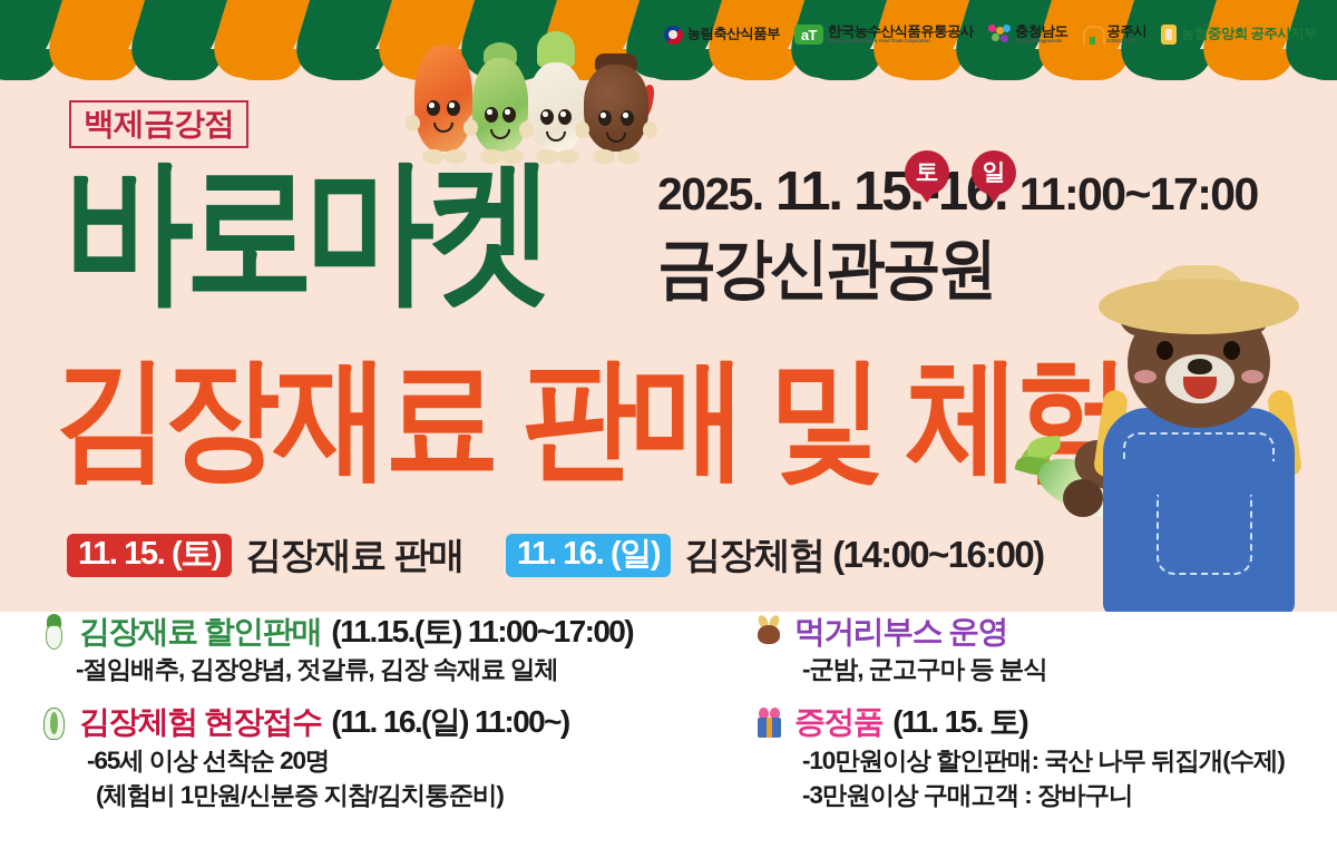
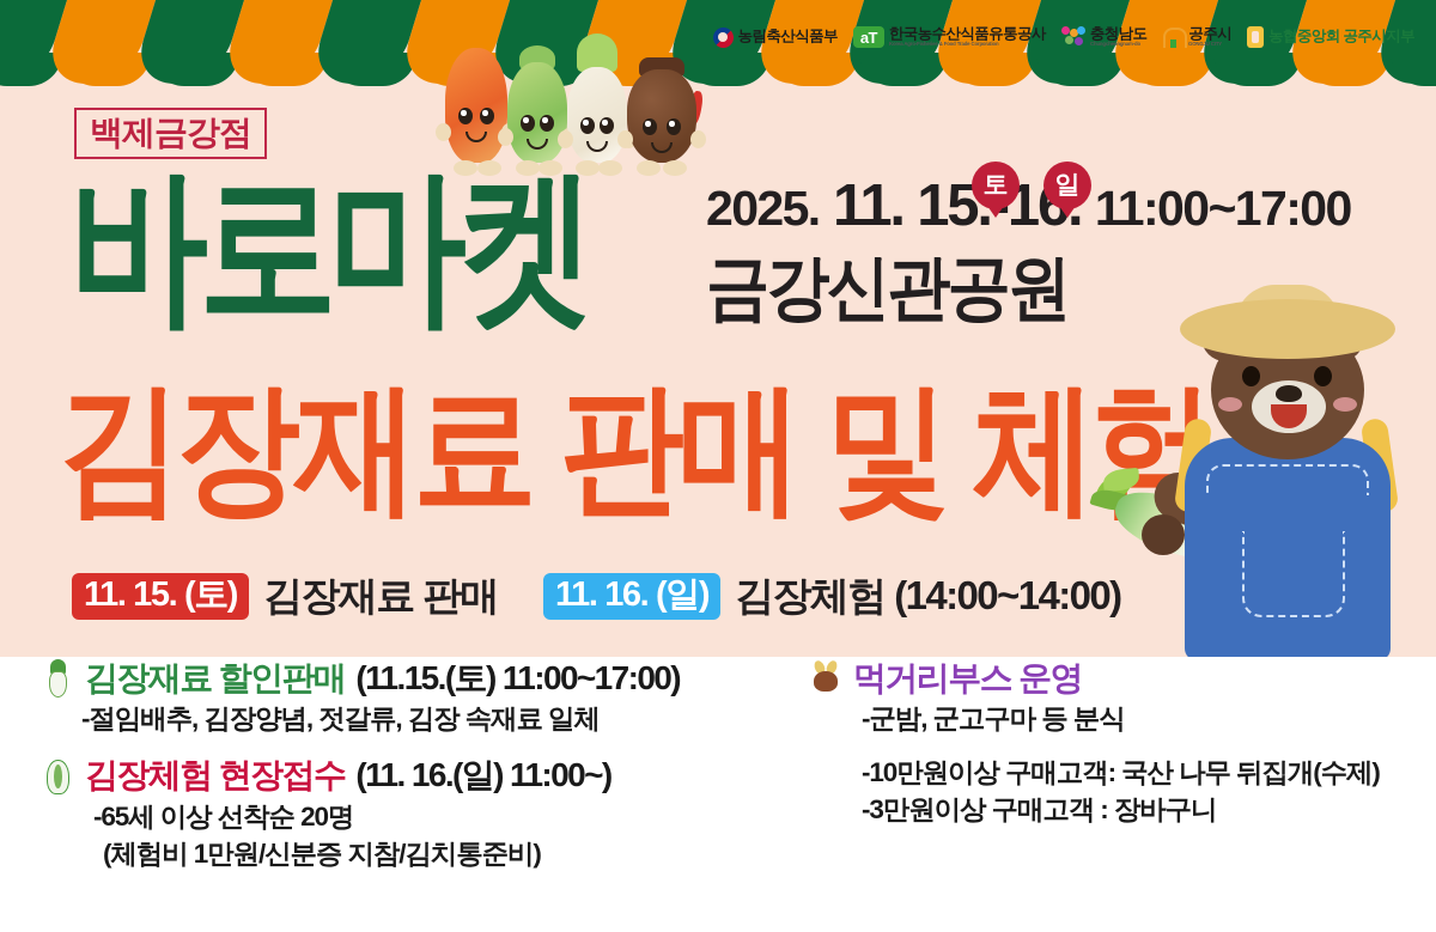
  농림축산식품부
  aT
  한국농수산식품유통공사
  충청남도
  공주시
  농협중앙회 공주시지부
  백제금강점
  바로마켓
  2025. 11. 1516 11:00~17:00
  토
  일
  금강신관공원
  김장재료 판매 및 체험
  11. 15. (토)
  김장재료 판매
  11. 16. (일)
- 김장체험 (14:00~16:00)
+ 김장체험 (14:00~14:00)
  김장재료 할인판매
  (11.15.(토) 11:00~17:00)
  -절임배추, 김장양념, 젓갈류, 김장 속재료 일체
  김장체험 현장접수
  (11. 16.(일) 11:00~)
  -65세 이상 선착순 20명
  (체험비 1만원/신분증 지참/김치통준비)
  먹거리부스 운영
  -군밤, 군고구마 등 분식
- 증정품
- (11. 15. 토)
- -10만원이상 할인판매: 국산 나무 뒤집개(수제)
+ -10만원이상 구매고객: 국산 나무 뒤집개(수제)
  -3만원이상 구매고객 : 장바구니
